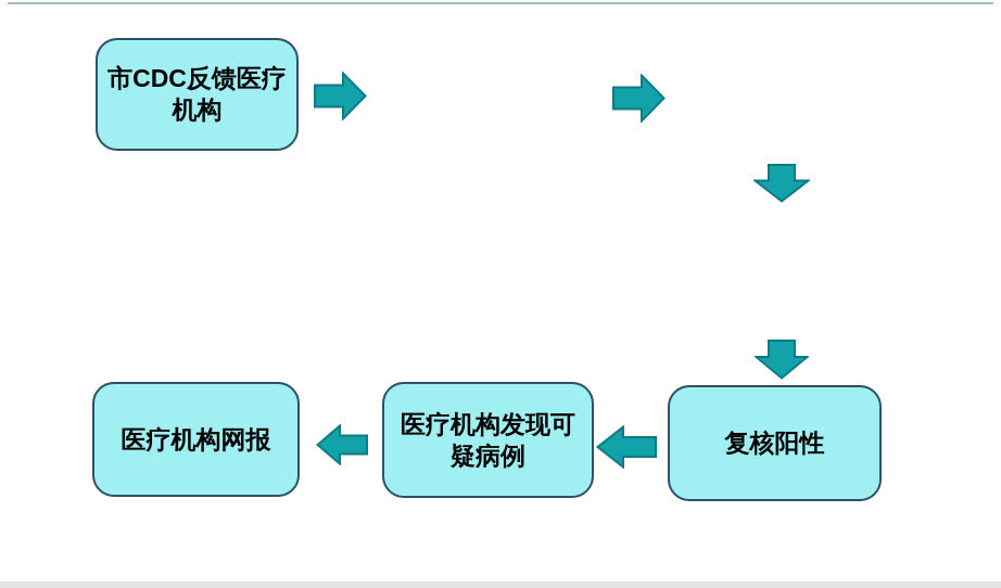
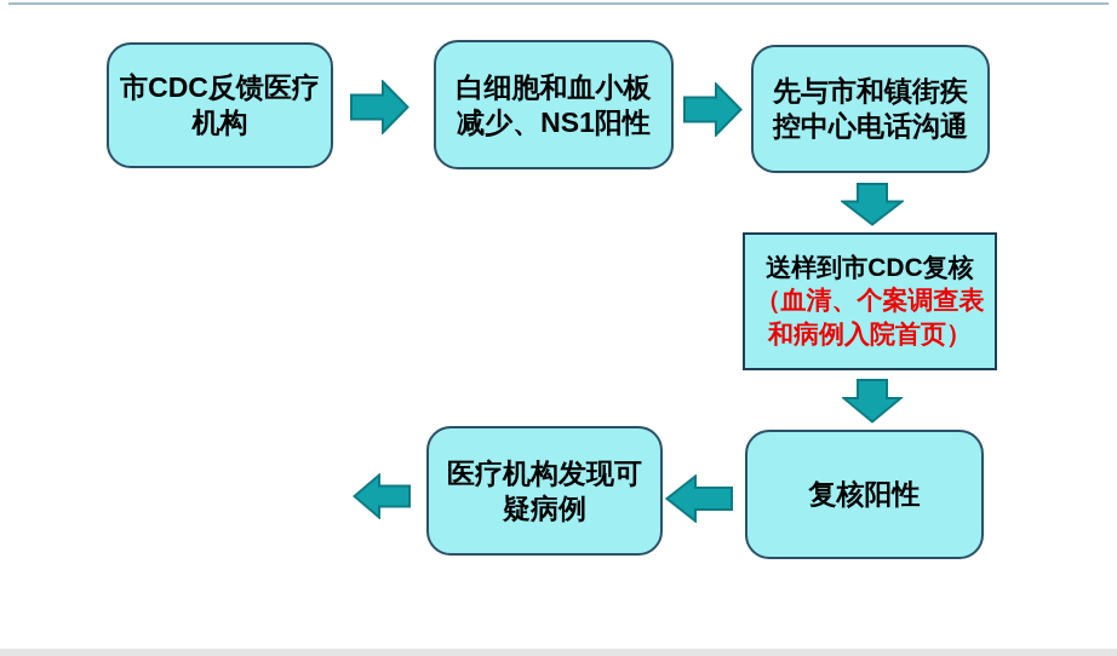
  市CDC反馈医疗机构
+ 白细胞和血小板减少、NS1阳性
+ 先与市和镇街疾控中心电话沟通
+ 送样到市CDC复核（血清、个案调查表和病例入院首页）
  复核阳性
  医疗机构发现可疑病例
- 医疗机构网报
